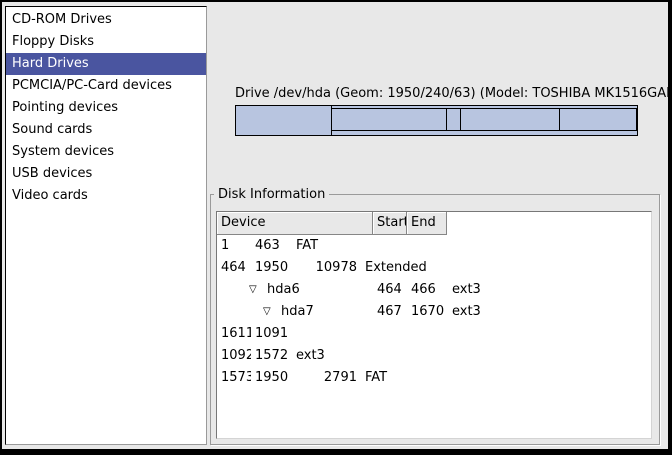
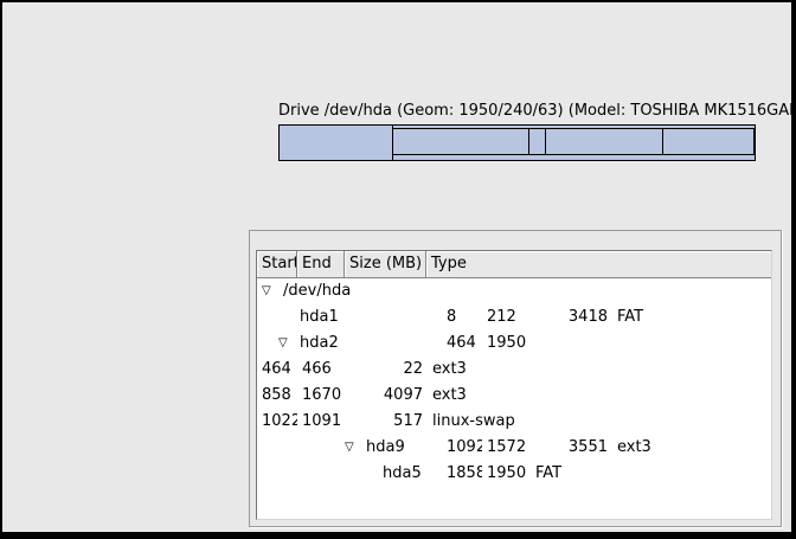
- CD-ROM Drives
- Floppy Disks
- Hard Drives
- PCMCIA/PC-Card devices
- Pointing devices
- Sound cards
- System devices
- USB devices
- Video cards
  Drive /dev/hda (Geom: 1950/240/63) (Model: TOSHIBA MK1516GAP
- Disk Information
- Device
  Star
  End
+ Size (MB)
+ Type
+ ▽ /dev/hda
+ hda1
- 1
+ 8
- 463
+ 212
+ 3418
  FAT
+ ▽ hda2
  464
  1950
- 10978
- Extended
- ▽ hda6
  464
  466
+ 22
  ext3
- ▽ hda7
- 467
+ 858
  1670
+ 4097
  ext3
- 1611
+ 1022
  1091
+ 517
+ linux-swap
+ ▽ hda9
  1092
  1572
+ 3551
  ext3
+ hda5
- 1573
+ 1858
  1950
- 2791
  FAT
